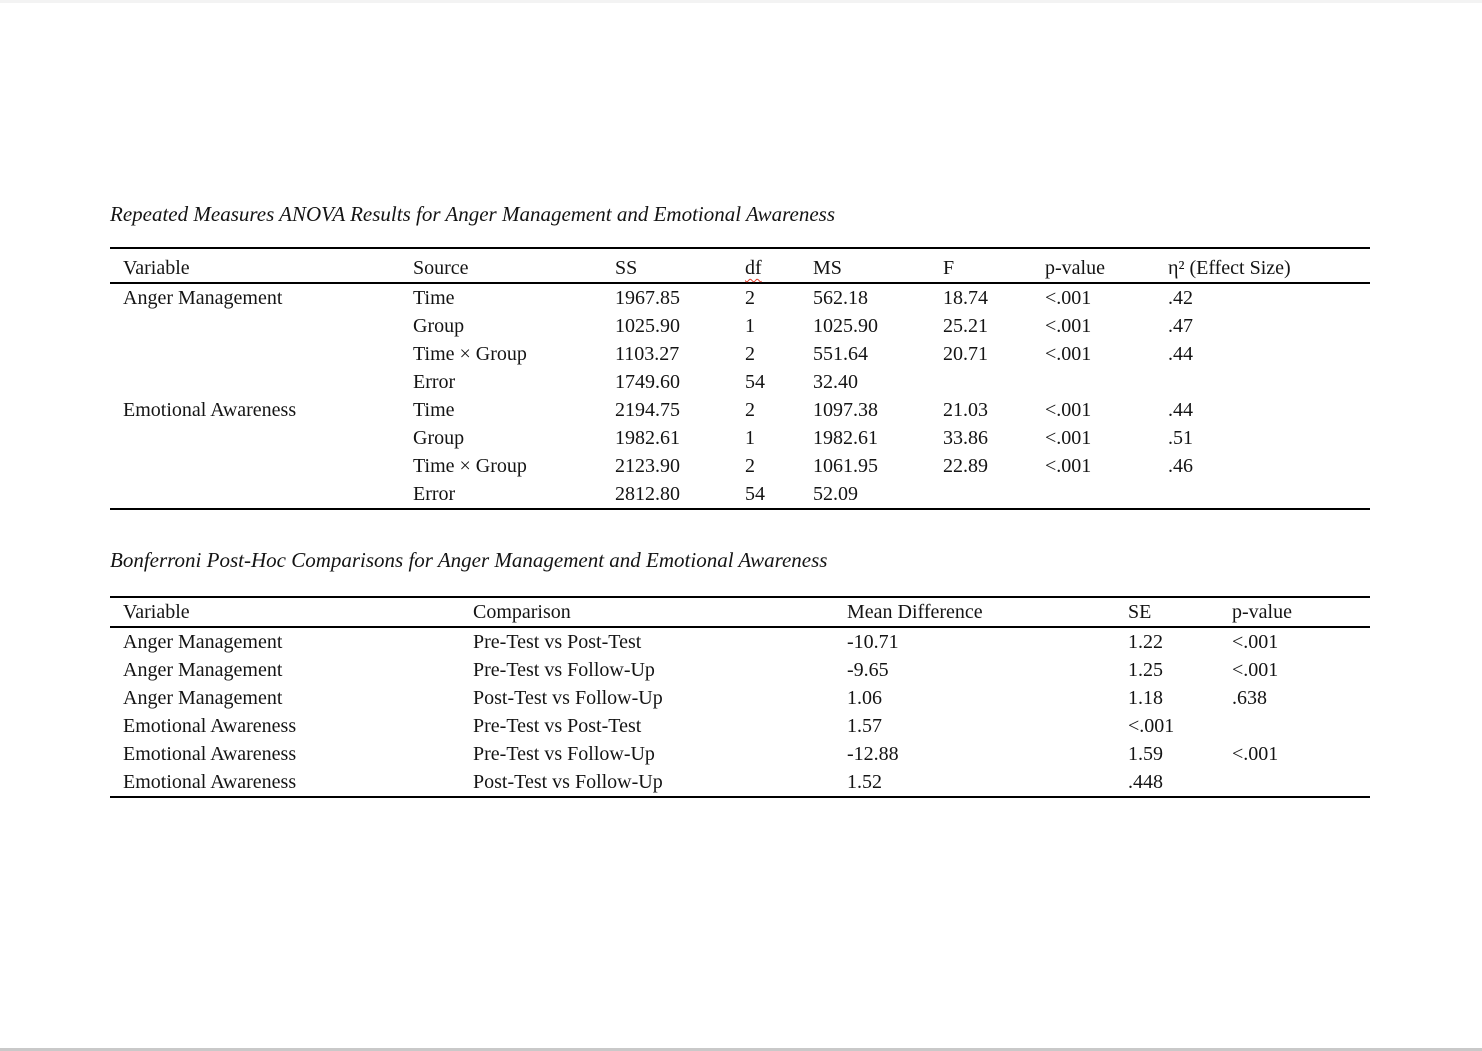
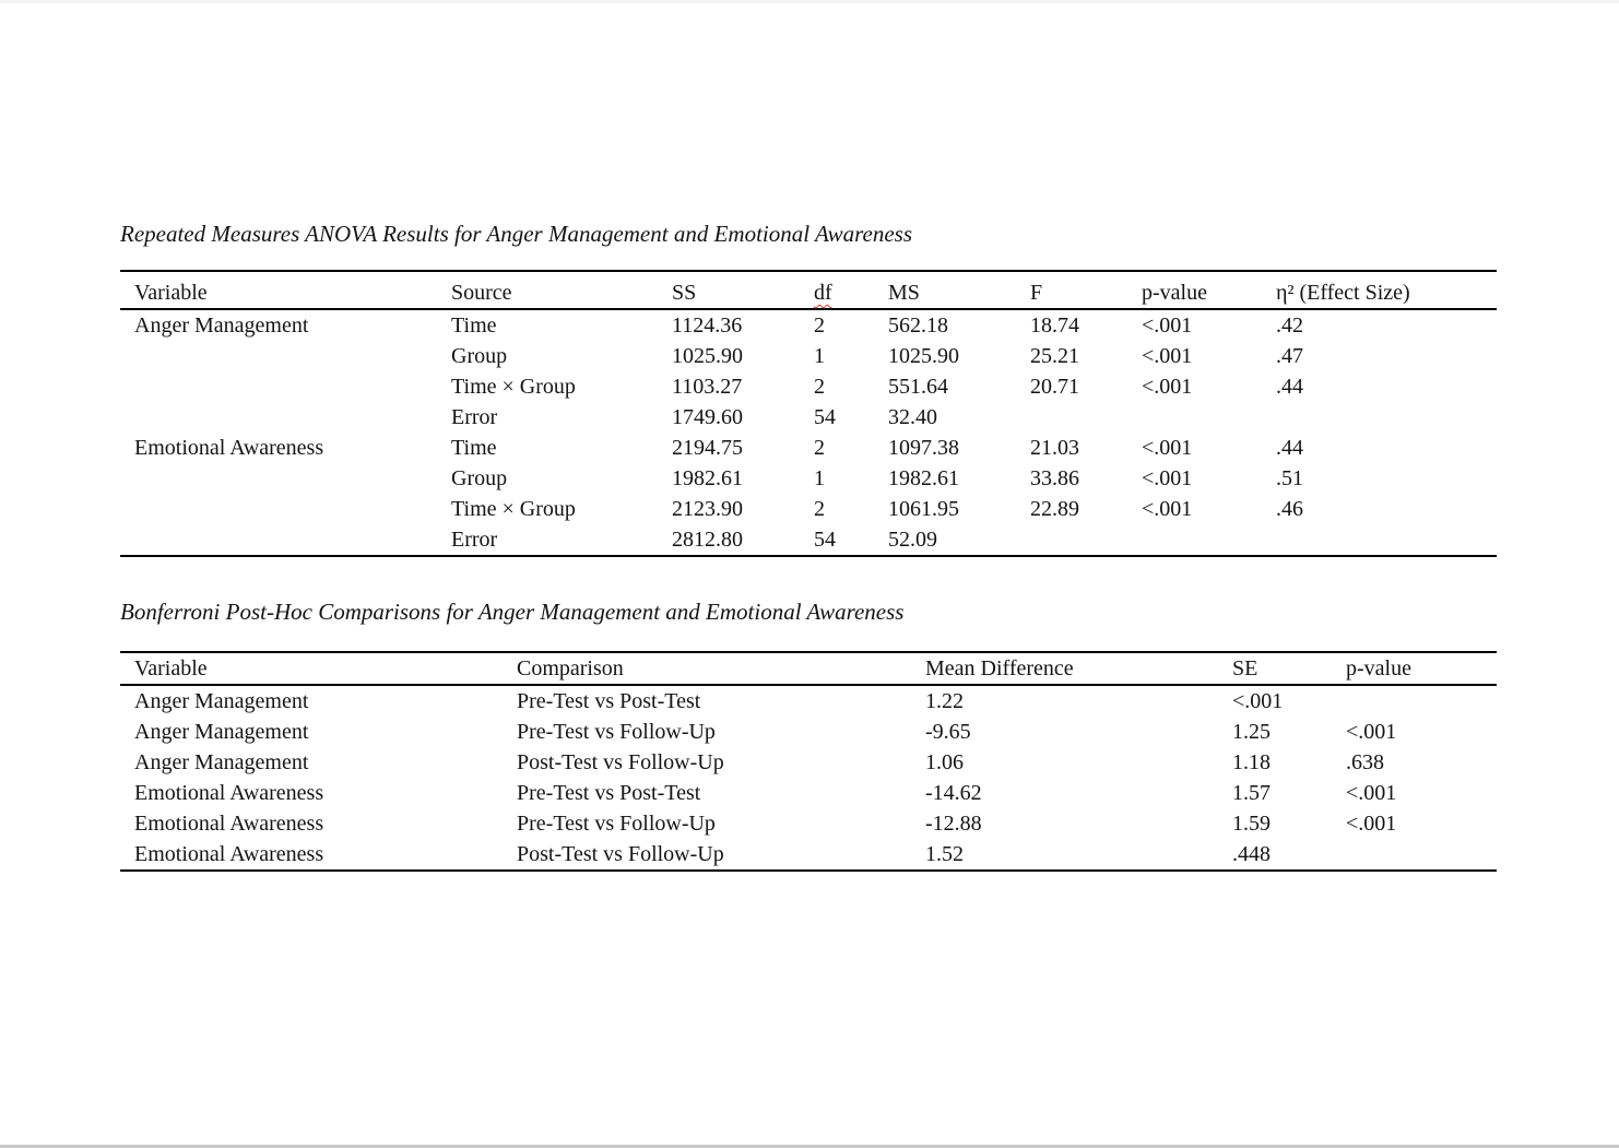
  Repeated Measures ANOVA Results for Anger Management and Emotional Awareness
  Variable
  Source
  SS
  df
  MS
  F
  p-value
  η² (Effect Size)
  Anger Management
  Time
- 1967.85
+ 1124.36
  2
  562.18
  18.74
  <.001
  .42
  Group
  1025.90
  1
  1025.90
  25.21
  <.001
  .47
  Time × Group
  1103.27
  2
  551.64
  20.71
  <.001
  .44
  Error
  1749.60
  54
  32.40
  Emotional Awareness
  Time
  2194.75
  2
  1097.38
  21.03
  <.001
  .44
  Group
  1982.61
  1
  1982.61
  33.86
  <.001
  .51
  Time × Group
  2123.90
  2
  1061.95
  22.89
  <.001
  .46
  Error
  2812.80
  54
  52.09
  Bonferroni Post-Hoc Comparisons for Anger Management and Emotional Awareness
  Variable
  Comparison
  Mean Difference
  SE
  p-value
  Anger Management
  Pre-Test vs Post-Test
- -10.71
  1.22
  <.001
  Anger Management
  Pre-Test vs Follow-Up
  -9.65
  1.25
  <.001
  Anger Management
  Post-Test vs Follow-Up
  1.06
  1.18
  .638
  Emotional Awareness
  Pre-Test vs Post-Test
+ -14.62
  1.57
  <.001
  Emotional Awareness
  Pre-Test vs Follow-Up
  -12.88
  1.59
  <.001
  Emotional Awareness
  Post-Test vs Follow-Up
  1.52
  .448
